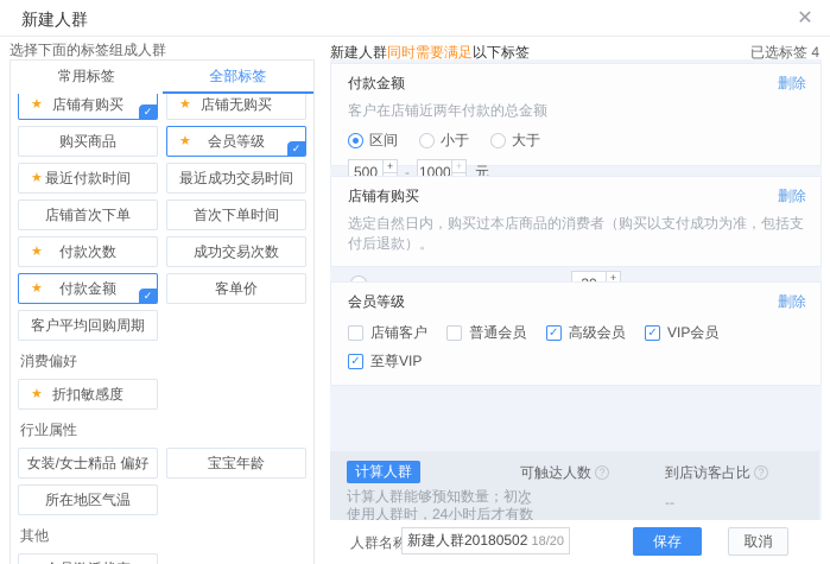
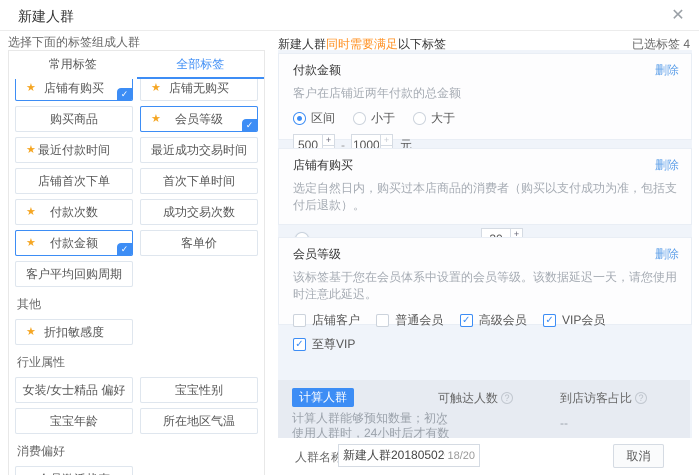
  新建人群
  ✕
  选择下面的标签组成人群
  常用标签
  全部标签
  ★
  店铺有购买
  ✓
  ★
  店铺无购买
  购买商品
  ★
  会员等级
  ✓
  ★
  最近付款时间
  最近成功交易时间
  店铺首次下单
  首次下单时间
  ★
  付款次数
  成功交易次数
  ★
  付款金额
  ✓
  客单价
  客户平均回购周期
- 消费偏好
+ 其他
  ★
  折扣敏感度
  行业属性
  女装/女士精品 偏好
+ 宝宝性别
  宝宝年龄
  所在地区气温
- 其他
+ 消费偏好
  新建人群同时需要满足以下标签
  已选标签 4
  付款金额
  删除
  客户在店铺近两年付款的总金额
  区间
  小于
  大于
  500
  +
  -
  +
  元
  店铺有购买
  删除
  选定自然日内，购买过本店商品的消费者（购买以支付成功为准，包括支付后退款）。
  +
  会员等级
  删除
+ 该标签基于您在会员体系中设置的会员等级。该数据延迟一天，请您使用时注意此延迟。
  ✓
  店铺客户
  ✓
  普通会员
  ✓
  高级会员
  ✓
  VIP会员
  ✓
  至尊VIP
  计算人群
  计算人群能够预知数量；初次使用人群时，24小时后才有数
  可触达人数 ?
  --
  到店访客占比 ?
  --
  人群名称
  新建人群20180502
  18/20
- 保存
  取消
